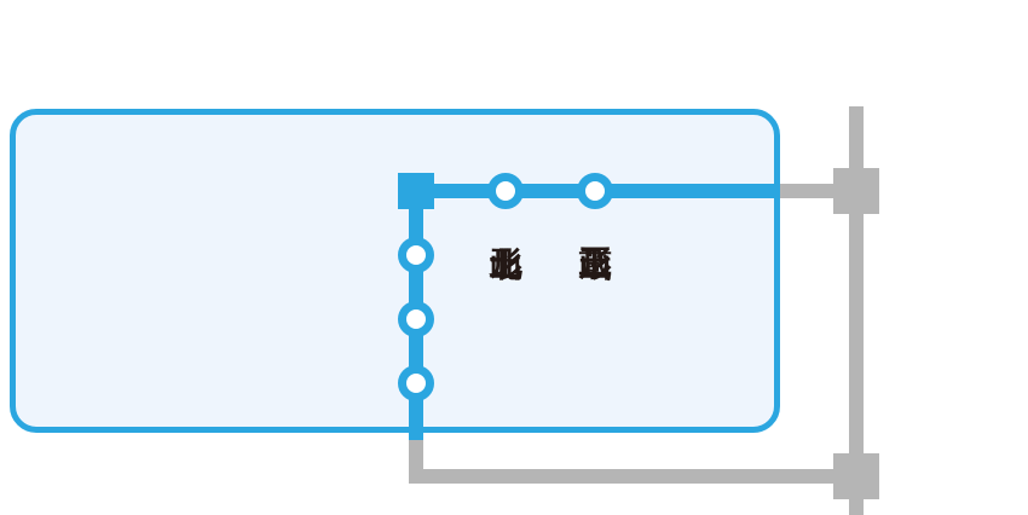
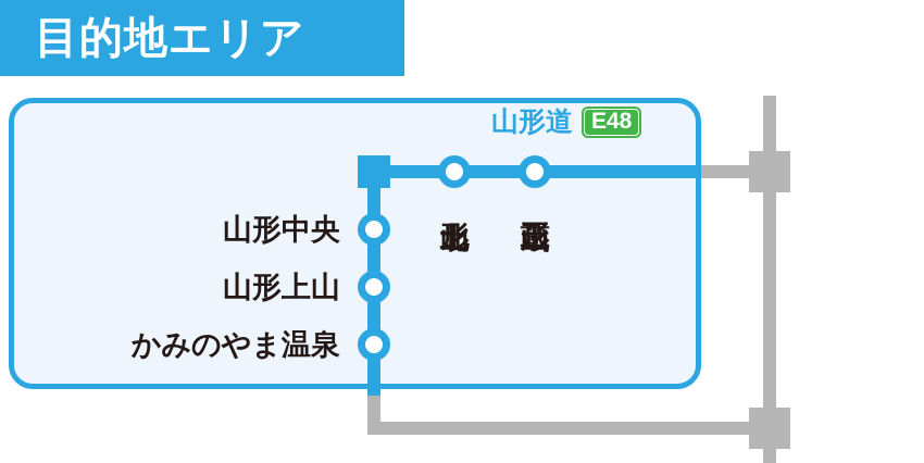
+ 目的地エリア
+ 山形道
+ E48
+ 山形中央
+ 山形上山
+ かみのやま温泉
